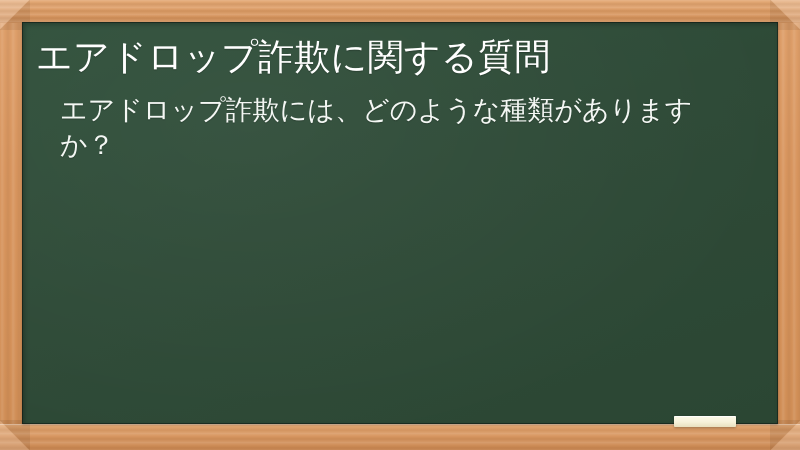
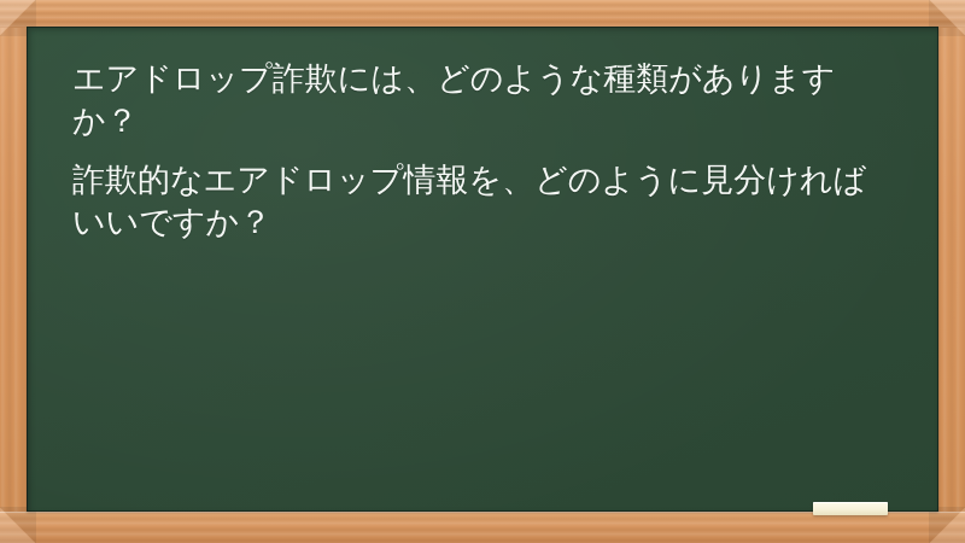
- エアドロップ詐欺に関する質問
  エアドロップ詐欺には、どのような種類がありますか？
+ 詐欺的なエアドロップ情報を、どのように見分ければいいですか？
